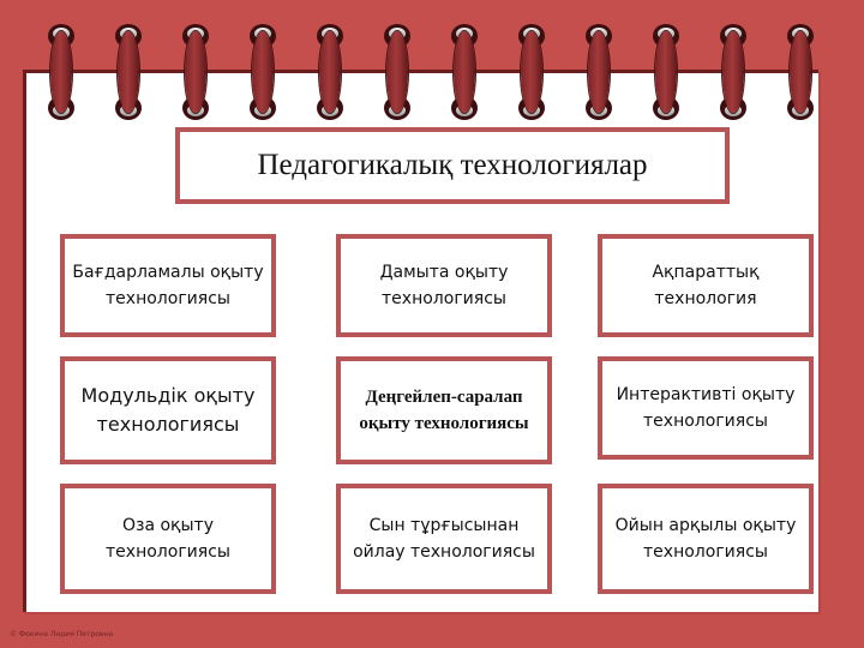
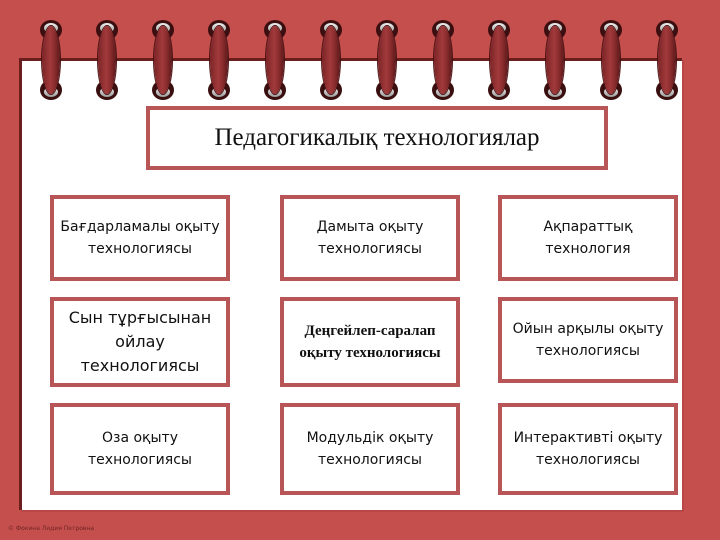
  Педагогикалық технологиялар
  Бағдарламалы оқыту технологиясы
  Дамыта оқыту технологиясы
  Ақпараттық технология
- Модульдік оқыту технологиясы
+ Сын тұрғысынан ойлау технологиясы
  Деңгейлеп-саралап оқыту технологиясы
- Интерактивті оқыту технологиясы
+ Ойын арқылы оқыту технологиясы
  Оза оқыту технологиясы
- Сын тұрғысынан ойлау технологиясы
+ Модульдік оқыту технологиясы
- Ойын арқылы оқыту технологиясы
+ Интерактивті оқыту технологиясы
